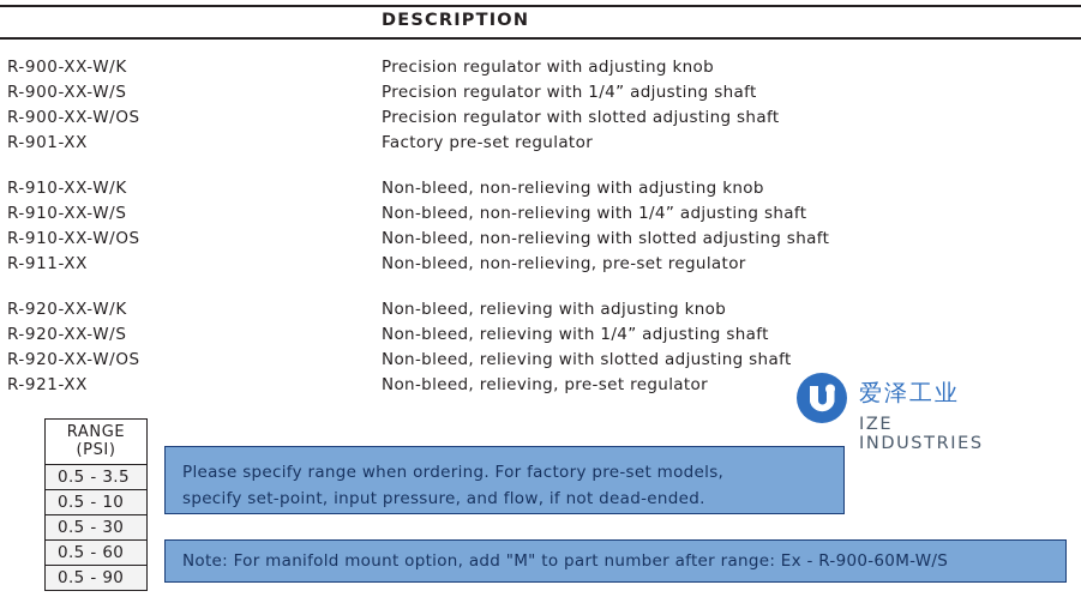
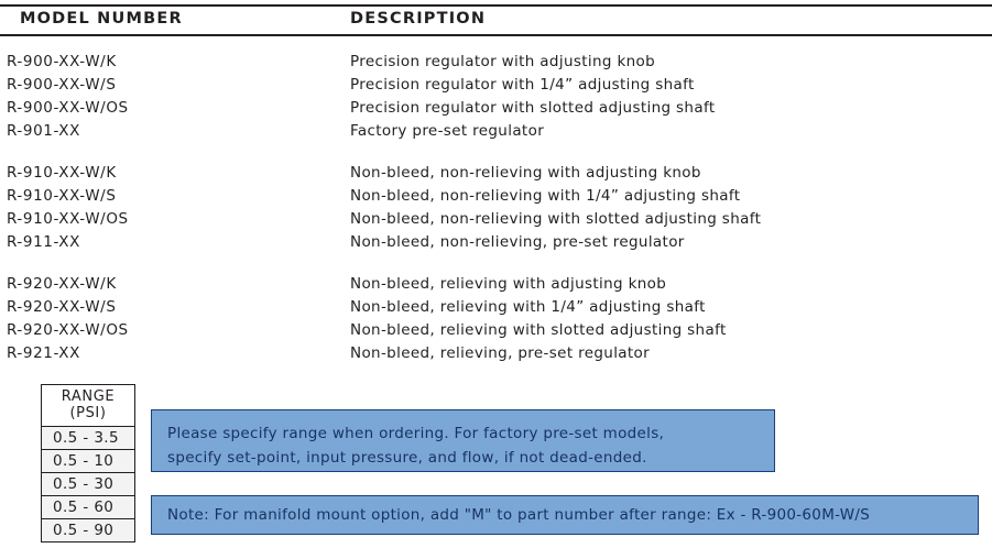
+ MODEL NUMBER
  DESCRIPTION
  R-900-XX-W/K
  Precision regulator with adjusting knob
  R-900-XX-W/S
  Precision regulator with 1/4” adjusting shaft
  R-900-XX-W/OS
  Precision regulator with slotted adjusting shaft
  R-901-XX
  Factory pre-set regulator
  R-910-XX-W/K
  Non-bleed, non-relieving with adjusting knob
  R-910-XX-W/S
  Non-bleed, non-relieving with 1/4” adjusting shaft
  R-910-XX-W/OS
  Non-bleed, non-relieving with slotted adjusting shaft
  R-911-XX
  Non-bleed, non-relieving, pre-set regulator
  R-920-XX-W/K
  Non-bleed, relieving with adjusting knob
  R-920-XX-W/S
  Non-bleed, relieving with 1/4” adjusting shaft
  R-920-XX-W/OS
  Non-bleed, relieving with slotted adjusting shaft
  R-921-XX
  Non-bleed, relieving, pre-set regulator
  RANGE
  (PSI)
  0.5 - 3.5
  0.5 - 10
  0.5 - 30
  0.5 - 60
  0.5 - 90
  Please specify range when ordering. For factory pre-set models,
  specify set-point, input pressure, and flow, if not dead-ended.
  Note: For manifold mount option, add "M" to part number after range: Ex - R-900-60M-W/S
- 爱泽工业
- IZE INDUSTRIES
